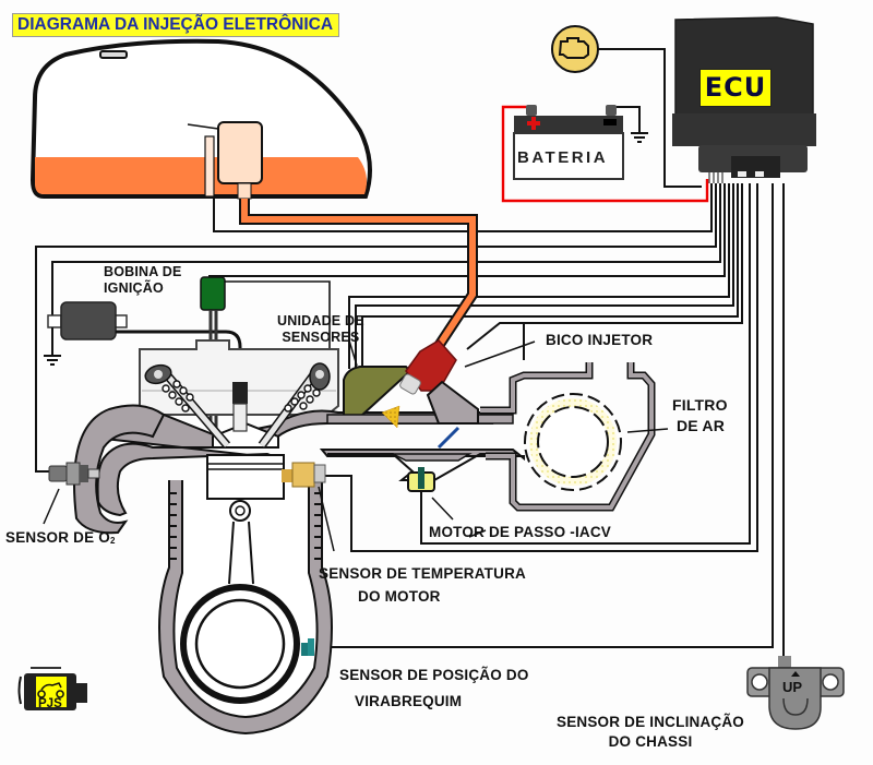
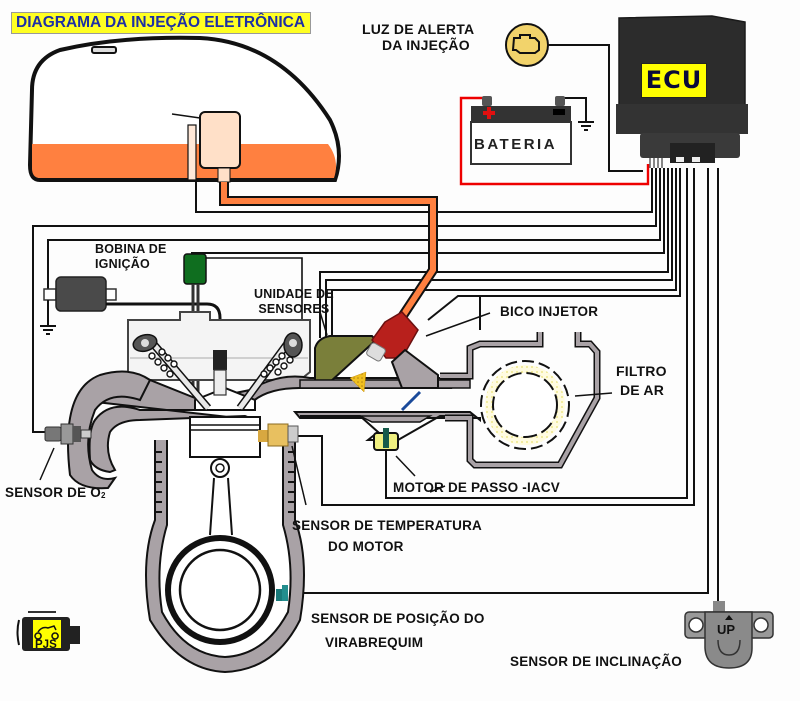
  DIAGRAMA DA INJEÇÃO ELETRÔNICA
+ LUZ DE ALERTA
+ DA INJEÇÃO
  ECU
  BATERIA
  BOBINA DE
  IGNIÇÃO
  UNIDADE DE
  SENSORES
  BICO INJETOR
  FILTRO
  DE AR
  SENSOR DE O2
  MOTOR DE PASSO -IACV
  SENSOR DE TEMPERATURA
  DO MOTOR
  SENSOR DE POSIÇÃO DO
  VIRABREQUIM
  SENSOR DE INCLINAÇÃO
- DO CHASSI
  UP
  PJS
